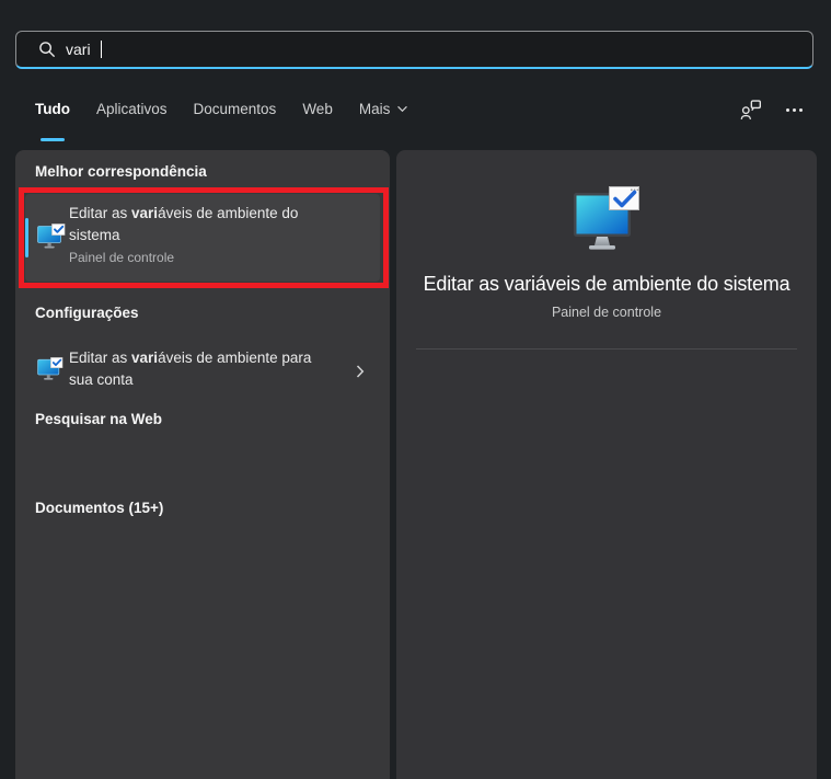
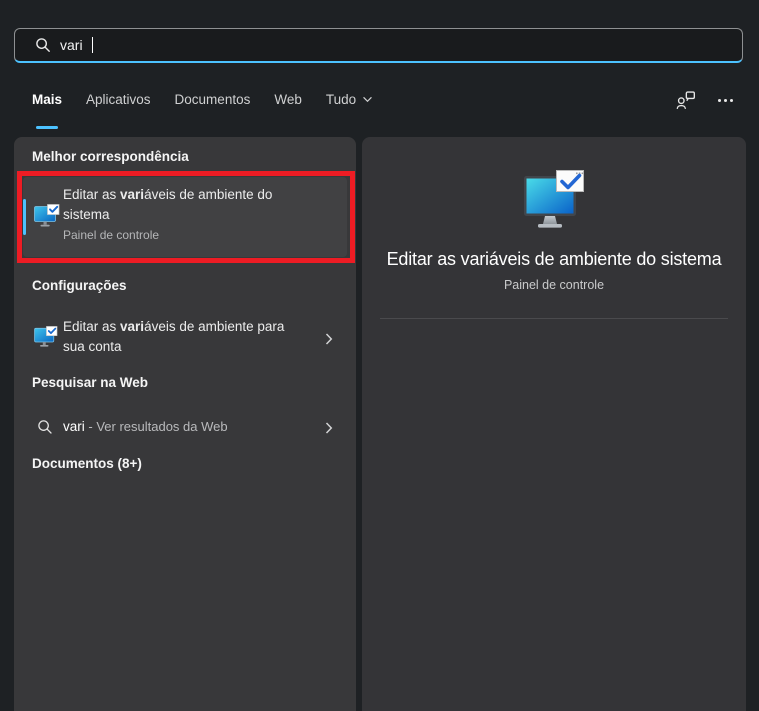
  vari
- Tudo
+ Mais
  Aplicativos
  Documentos
  Web
- Mais
+ Tudo
  Melhor correspondência
  Editar as variáveis de ambiente do sistema
  Painel de controle
  Configurações
  Editar as variáveis de ambiente para sua conta
  Pesquisar na Web
+ vari - Ver resultados da Web
- Documentos (15+)
+ Documentos (8+)
  Editar as variáveis de ambiente do sistema
  Painel de controle
